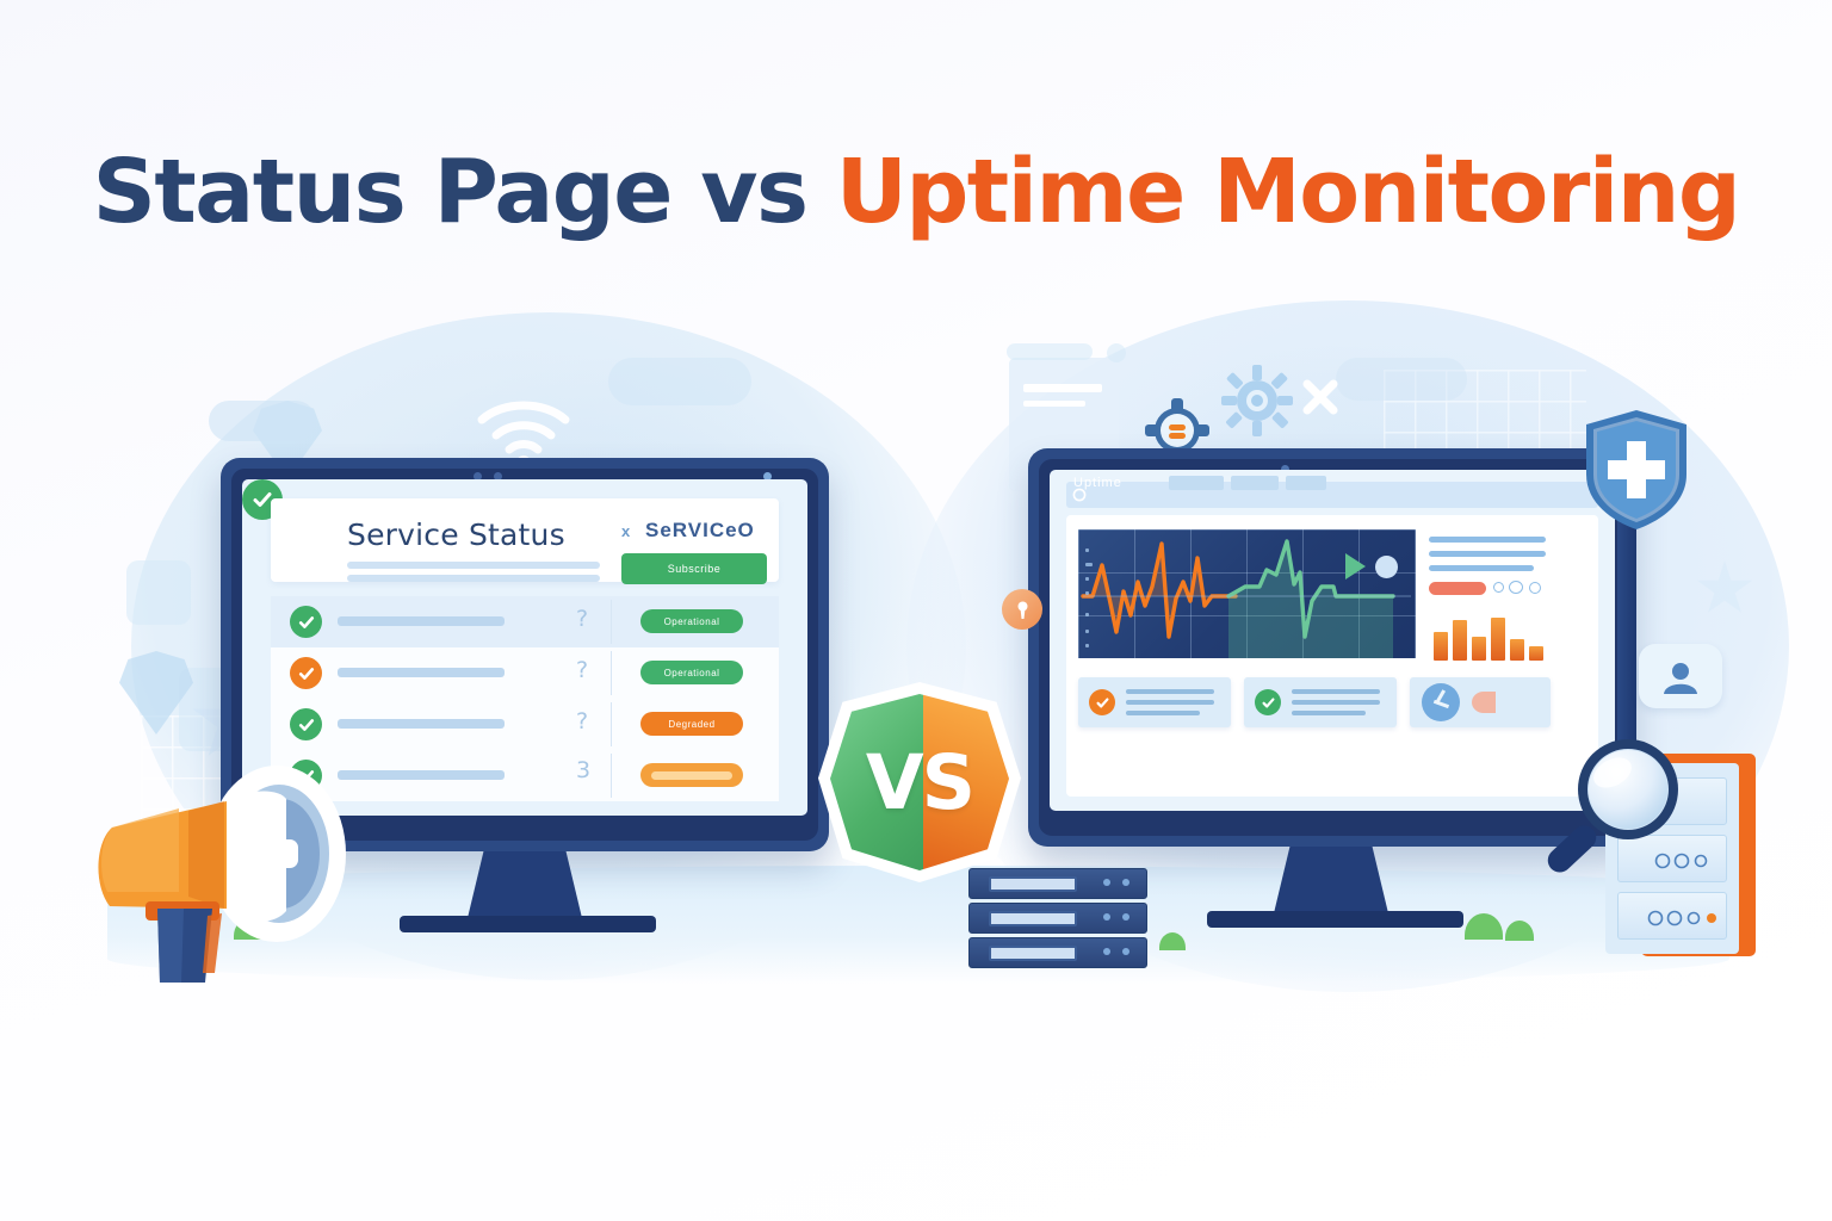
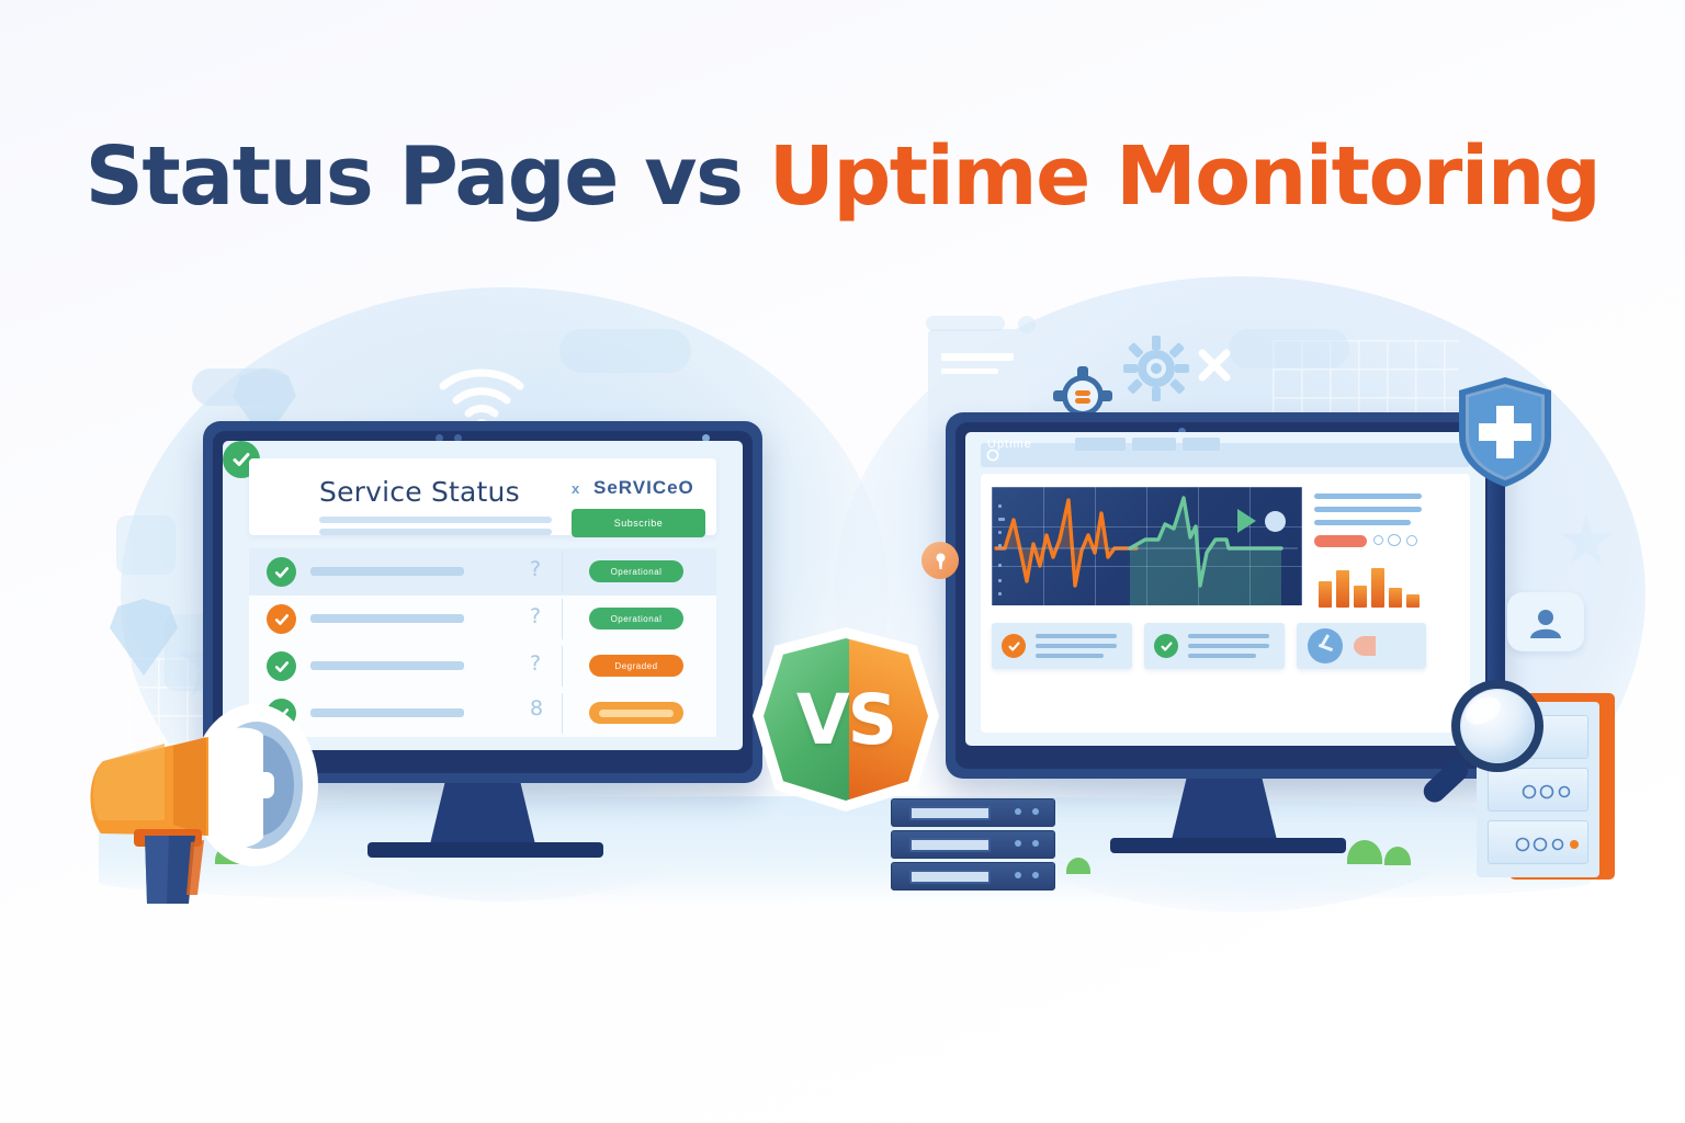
  Service Status
  x
  SeRVICeO
  Subscribe
  ?
  Operational
  ?
  Operational
  ?
  Degraded
- 3
+ 8
  Uptime
  VS
  Status Page vs Uptime Monitoring
